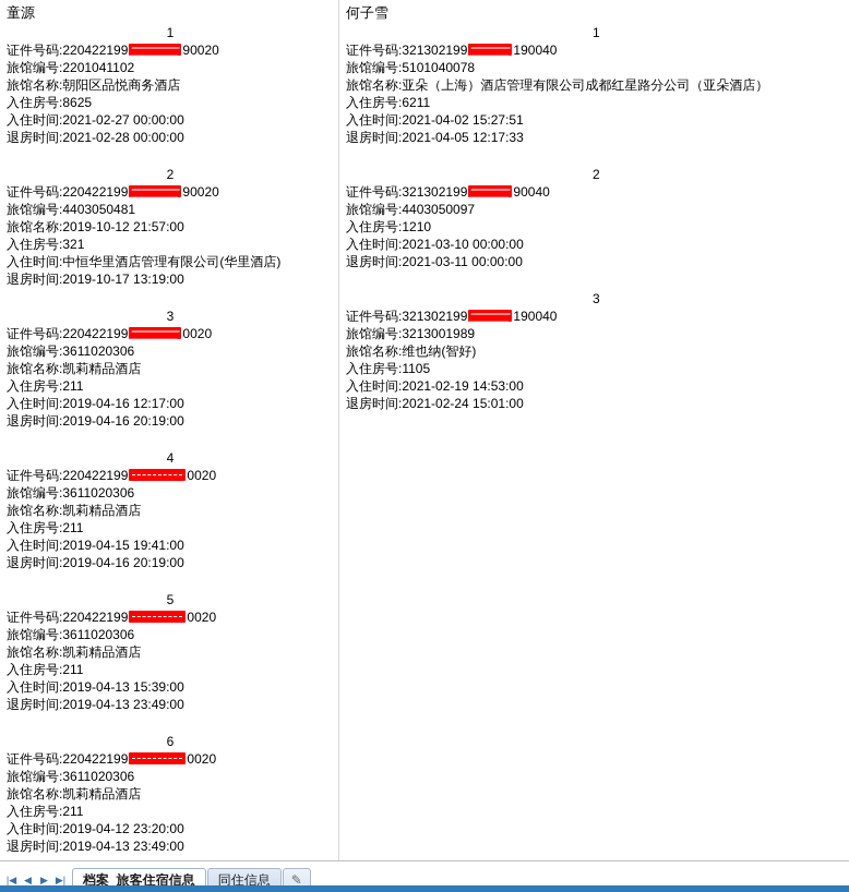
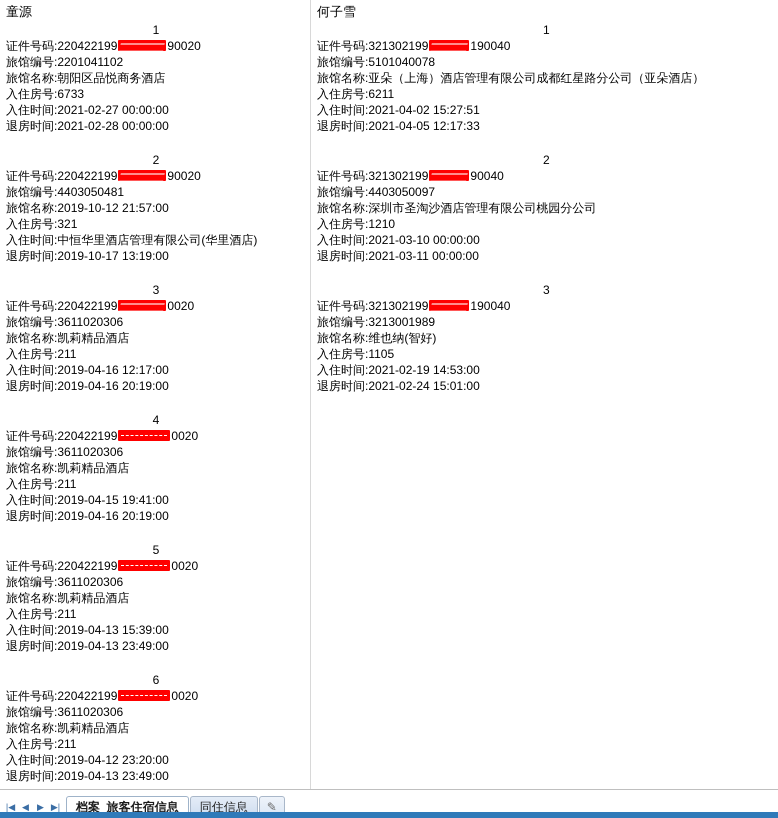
  童源
  1
  证件号码:220422199 90020
  旅馆编号:2201041102
  旅馆名称:朝阳区品悦商务酒店
- 入住房号:8625
+ 入住房号:6733
  入住时间:2021-02-27 00:00:00
  退房时间:2021-02-28 00:00:00
  2
  证件号码:220422199 90020
  旅馆编号:4403050481
  旅馆名称:2019-10-12 21:57:00
  入住房号:321
  入住时间:中恒华里酒店管理有限公司(华里酒店)
  退房时间:2019-10-17 13:19:00
  3
  证件号码:220422199 0020
  旅馆编号:3611020306
  旅馆名称:凯莉精品酒店
  入住房号:211
  入住时间:2019-04-16 12:17:00
  退房时间:2019-04-16 20:19:00
  4
  证件号码:220422199 0020
  旅馆编号:3611020306
  旅馆名称:凯莉精品酒店
  入住房号:211
  入住时间:2019-04-15 19:41:00
  退房时间:2019-04-16 20:19:00
  5
  证件号码:220422199 0020
  旅馆编号:3611020306
  旅馆名称:凯莉精品酒店
  入住房号:211
  入住时间:2019-04-13 15:39:00
  退房时间:2019-04-13 23:49:00
  6
  证件号码:220422199 0020
  旅馆编号:3611020306
  旅馆名称:凯莉精品酒店
  入住房号:211
  入住时间:2019-04-12 23:20:00
  退房时间:2019-04-13 23:49:00
  何子雪
  1
  证件号码:321302199 190040
  旅馆编号:5101040078
  旅馆名称:亚朵（上海）酒店管理有限公司成都红星路分公司（亚朵酒店）
  入住房号:6211
  入住时间:2021-04-02 15:27:51
  退房时间:2021-04-05 12:17:33
  2
  证件号码:321302199 90040
  旅馆编号:4403050097
+ 旅馆名称:深圳市圣淘沙酒店管理有限公司桃园分公司
  入住房号:1210
  入住时间:2021-03-10 00:00:00
  退房时间:2021-03-11 00:00:00
  3
  证件号码:321302199 190040
  旅馆编号:3213001989
  旅馆名称:维也纳(智好)
  入住房号:1105
  入住时间:2021-02-19 14:53:00
  退房时间:2021-02-24 15:01:00
  |◀
  ◀
  ▶
  ▶|
  档案_旅客住宿信息
  同住信息
  ✎
